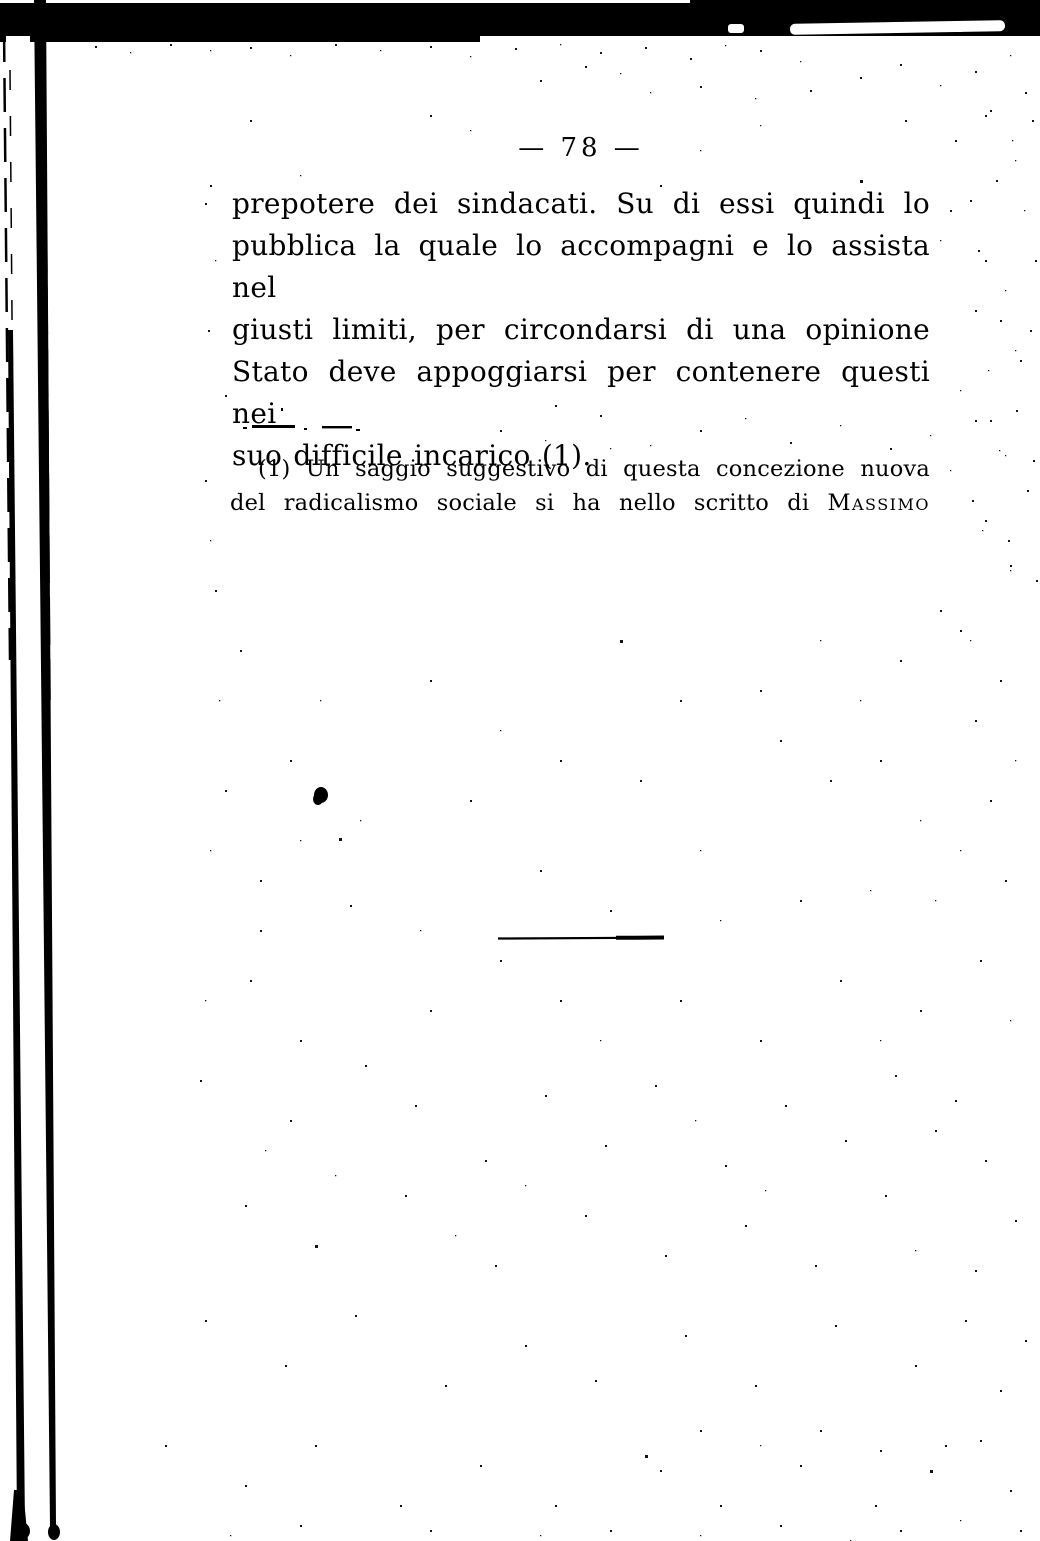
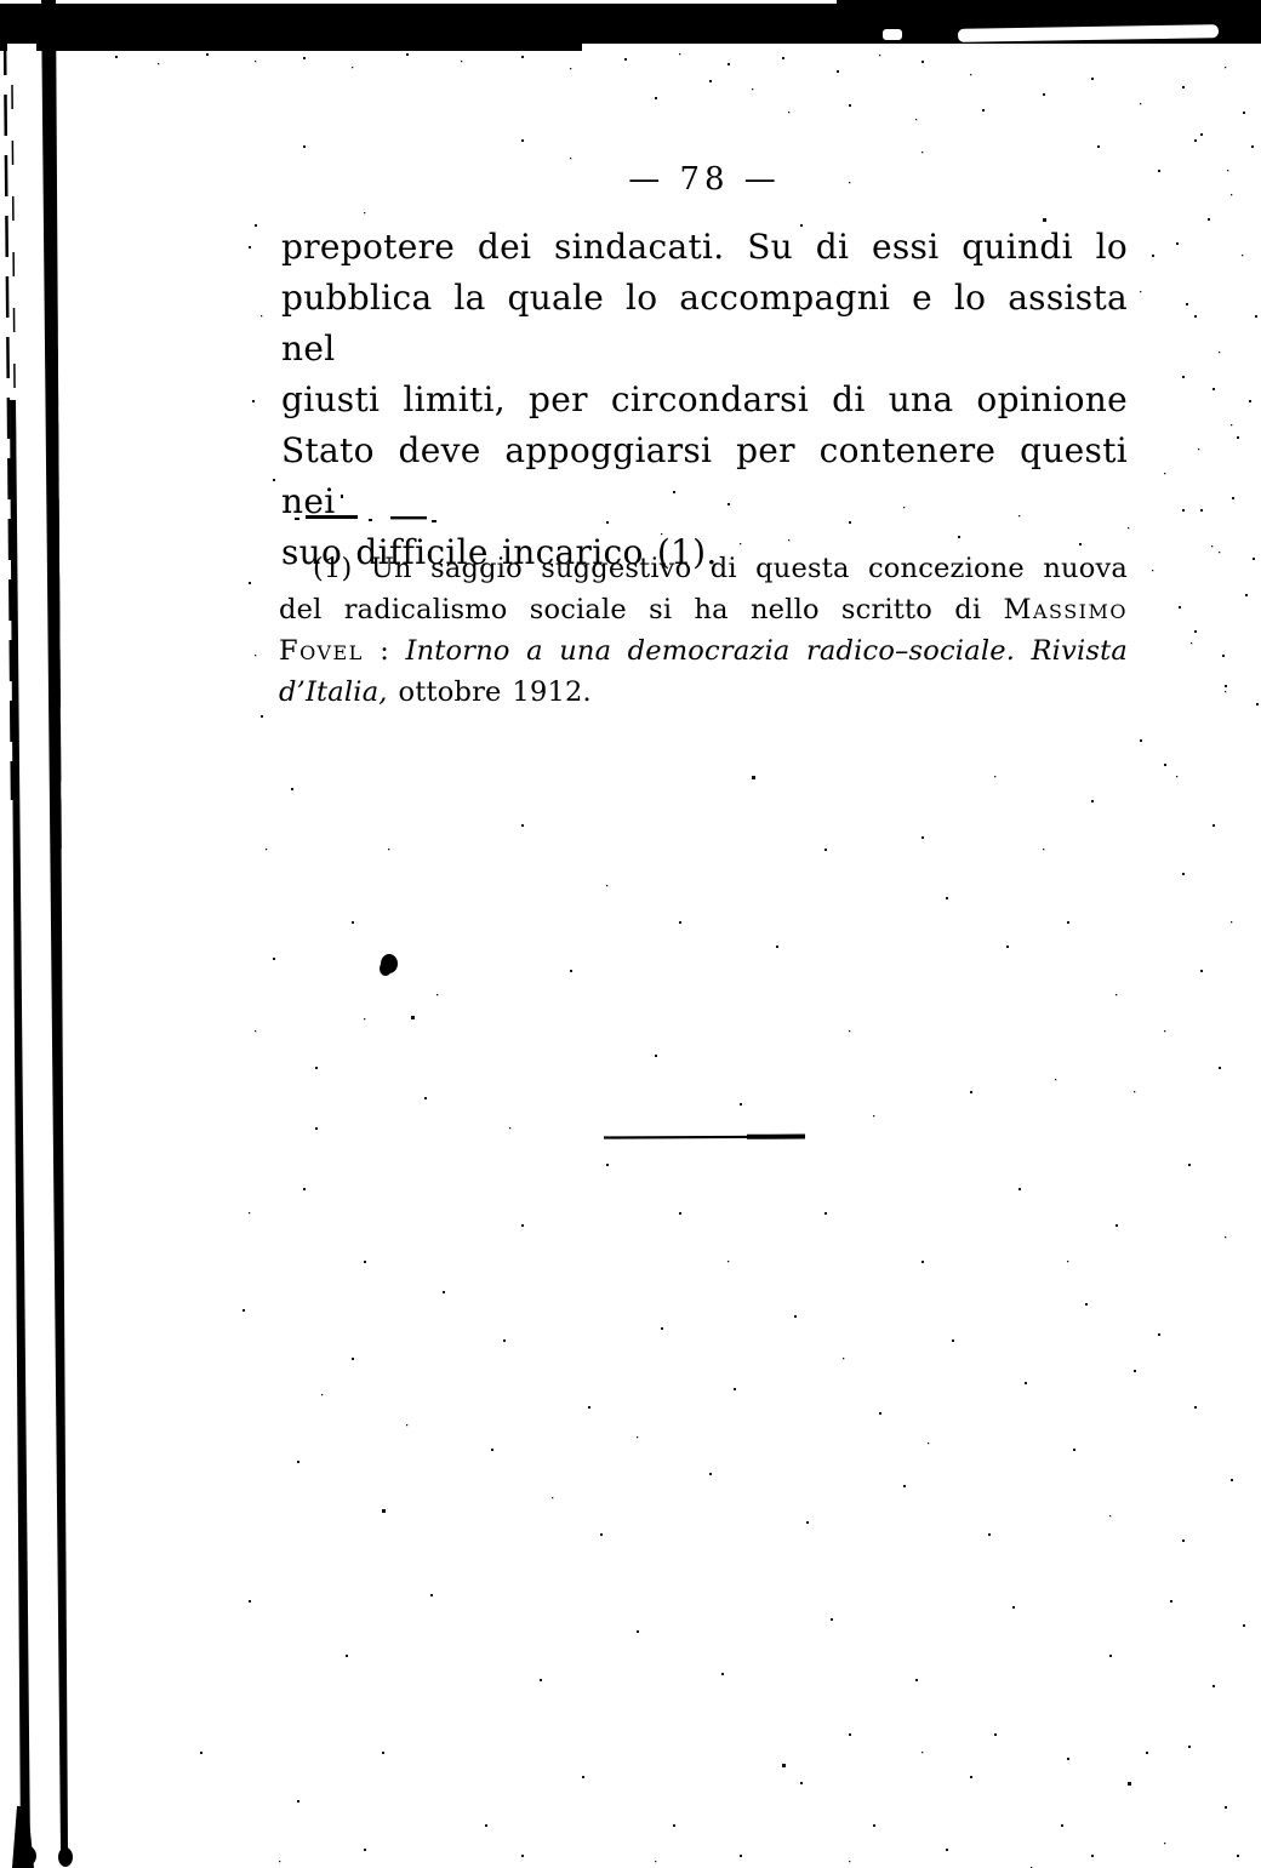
  — 78 —
  prepotere dei sindacati. Su di essi quindi lo
  pubblica la quale lo accompagni e lo assista nel
  giusti limiti, per circondarsi di una opinione
  Stato deve appoggiarsi per contenere questi nei
  suo difficile incarico (1).
  (1) Un saggio suggestivo di questa concezione nuova
  del radicalismo sociale si ha nello scritto di Massimo
+ Fovel : Intorno a una democrazia radico–sociale. Rivista
+ d’Italia, ottobre 1912.
